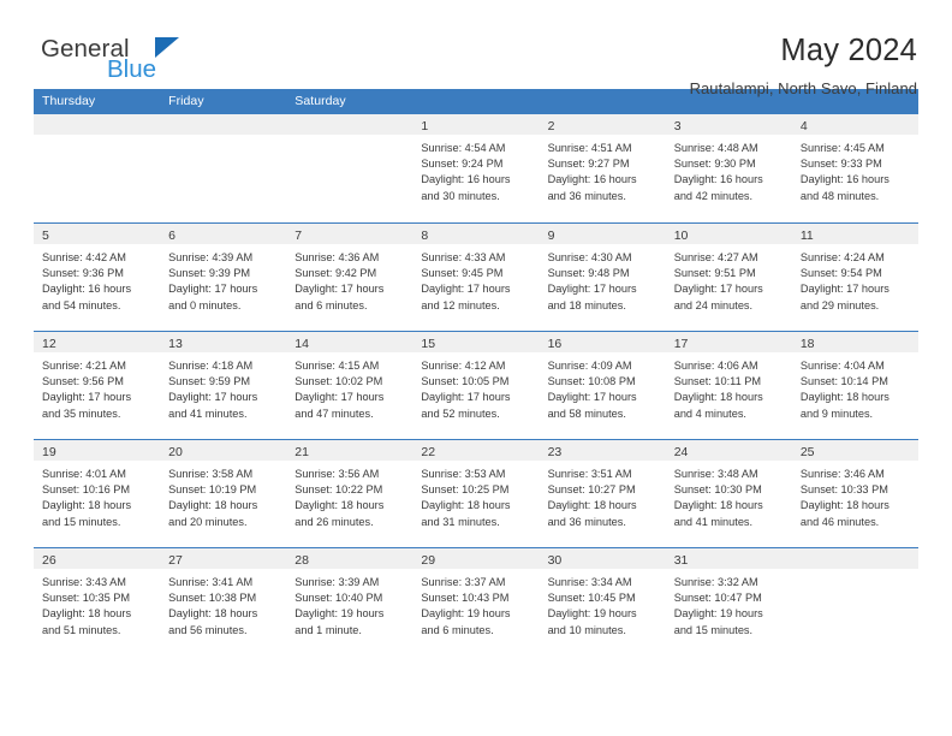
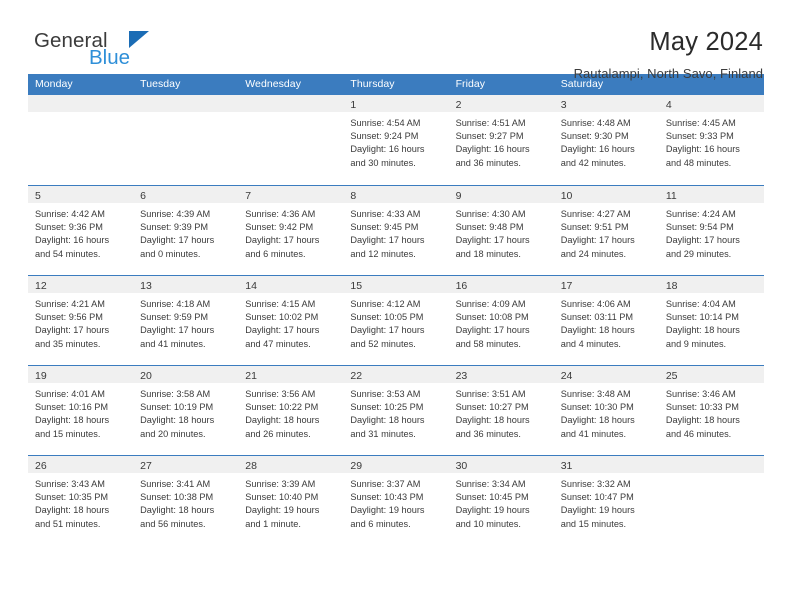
  General
  Blue
  May 2024
  Rautalampi, North Savo, Finland
+ Monday
+ Tuesday
+ Wednesday
  Thursday
  Friday
  Saturday
  1
  Sunrise: 4:54 AM
  Sunset: 9:24 PM
  Daylight: 16 hours
  and 30 minutes.
  2
  Sunrise: 4:51 AM
  Sunset: 9:27 PM
  Daylight: 16 hours
  and 36 minutes.
  3
  Sunrise: 4:48 AM
  Sunset: 9:30 PM
  Daylight: 16 hours
  and 42 minutes.
  4
  Sunrise: 4:45 AM
  Sunset: 9:33 PM
  Daylight: 16 hours
  and 48 minutes.
  5
  Sunrise: 4:42 AM
  Sunset: 9:36 PM
  Daylight: 16 hours
  and 54 minutes.
  6
  Sunrise: 4:39 AM
  Sunset: 9:39 PM
  Daylight: 17 hours
  and 0 minutes.
  7
  Sunrise: 4:36 AM
  Sunset: 9:42 PM
  Daylight: 17 hours
  and 6 minutes.
  8
  Sunrise: 4:33 AM
  Sunset: 9:45 PM
  Daylight: 17 hours
  and 12 minutes.
  9
  Sunrise: 4:30 AM
  Sunset: 9:48 PM
  Daylight: 17 hours
  and 18 minutes.
  10
  Sunrise: 4:27 AM
  Sunset: 9:51 PM
  Daylight: 17 hours
  and 24 minutes.
  11
  Sunrise: 4:24 AM
  Sunset: 9:54 PM
  Daylight: 17 hours
  and 29 minutes.
  12
  Sunrise: 4:21 AM
  Sunset: 9:56 PM
  Daylight: 17 hours
  and 35 minutes.
  13
  Sunrise: 4:18 AM
  Sunset: 9:59 PM
  Daylight: 17 hours
  and 41 minutes.
  14
  Sunrise: 4:15 AM
  Sunset: 10:02 PM
  Daylight: 17 hours
  and 47 minutes.
  15
  Sunrise: 4:12 AM
  Sunset: 10:05 PM
  Daylight: 17 hours
  and 52 minutes.
  16
  Sunrise: 4:09 AM
  Sunset: 10:08 PM
  Daylight: 17 hours
  and 58 minutes.
  17
  Sunrise: 4:06 AM
- Sunset: 10:11 PM
+ Sunset: 03:11 PM
  Daylight: 18 hours
  and 4 minutes.
  18
  Sunrise: 4:04 AM
  Sunset: 10:14 PM
  Daylight: 18 hours
  and 9 minutes.
  19
  Sunrise: 4:01 AM
  Sunset: 10:16 PM
  Daylight: 18 hours
  and 15 minutes.
  20
  Sunrise: 3:58 AM
  Sunset: 10:19 PM
  Daylight: 18 hours
  and 20 minutes.
  21
  Sunrise: 3:56 AM
  Sunset: 10:22 PM
  Daylight: 18 hours
  and 26 minutes.
  22
  Sunrise: 3:53 AM
  Sunset: 10:25 PM
  Daylight: 18 hours
  and 31 minutes.
  23
  Sunrise: 3:51 AM
  Sunset: 10:27 PM
  Daylight: 18 hours
  and 36 minutes.
  24
  Sunrise: 3:48 AM
  Sunset: 10:30 PM
  Daylight: 18 hours
  and 41 minutes.
  25
  Sunrise: 3:46 AM
  Sunset: 10:33 PM
  Daylight: 18 hours
  and 46 minutes.
  26
  Sunrise: 3:43 AM
  Sunset: 10:35 PM
  Daylight: 18 hours
  and 51 minutes.
  27
  Sunrise: 3:41 AM
  Sunset: 10:38 PM
  Daylight: 18 hours
  and 56 minutes.
  28
  Sunrise: 3:39 AM
  Sunset: 10:40 PM
  Daylight: 19 hours
  and 1 minute.
  29
  Sunrise: 3:37 AM
  Sunset: 10:43 PM
  Daylight: 19 hours
  and 6 minutes.
  30
  Sunrise: 3:34 AM
  Sunset: 10:45 PM
  Daylight: 19 hours
  and 10 minutes.
  31
  Sunrise: 3:32 AM
  Sunset: 10:47 PM
  Daylight: 19 hours
  and 15 minutes.
